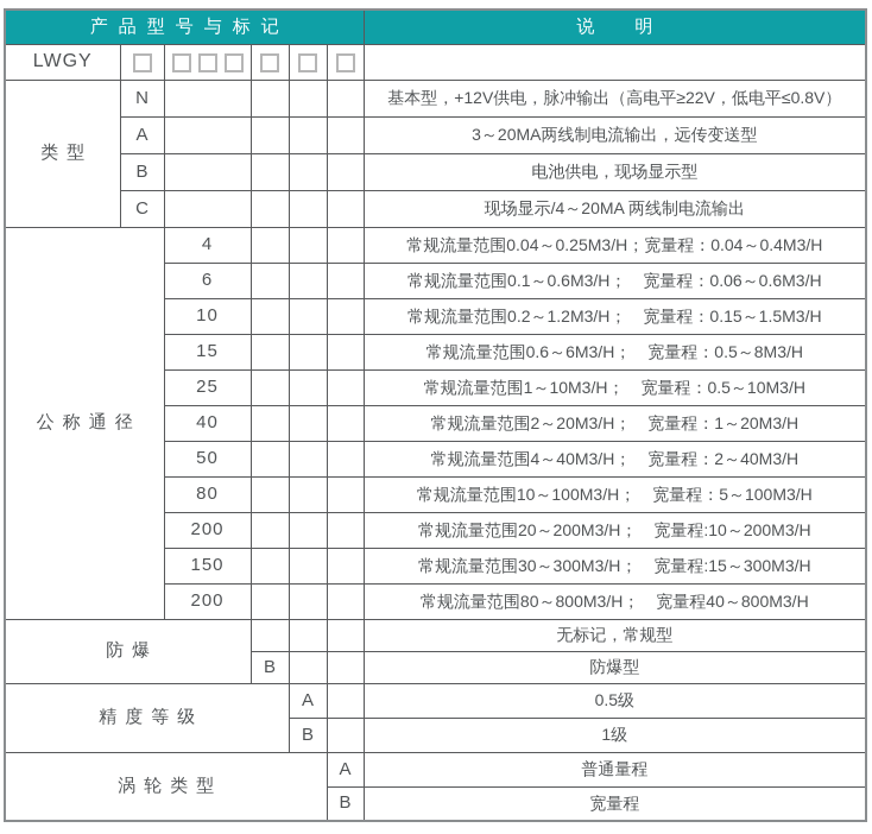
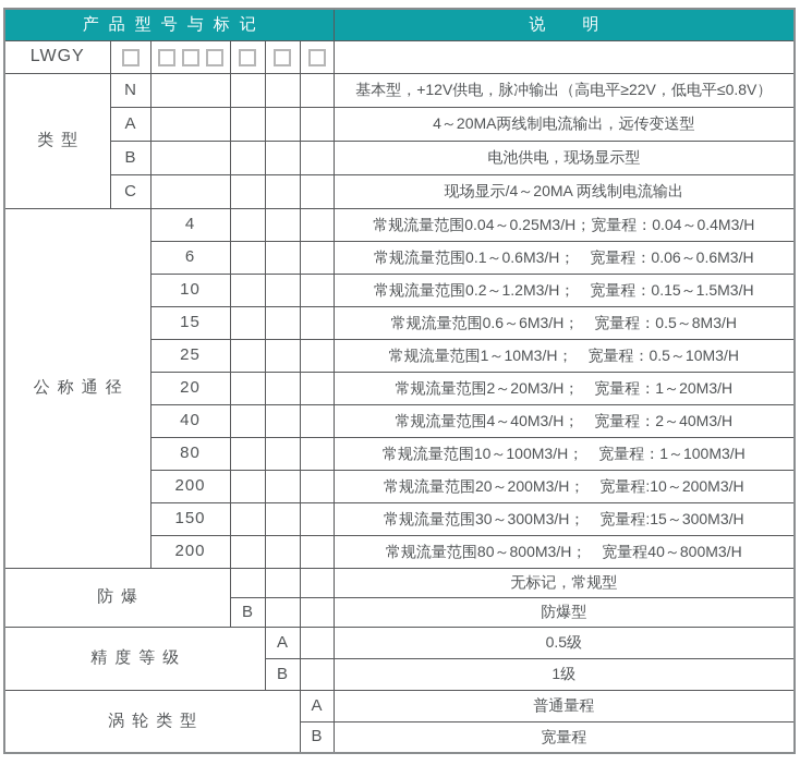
  产品型号与标记	说明
  LWGY
  类型	N					基本型，+12V供电，脉冲输出（高电平≥22V，低电平≤0.8V）
- A					3～20MA两线制电流输出，远传变送型
+ A					4～20MA两线制电流输出，远传变送型
  B					电池供电，现场显示型
  C					现场显示/4～20MA 两线制电流输出
  公称通径	4				常规流量范围0.04～0.25M3/H；宽量程：0.04～0.4M3/H
  6				常规流量范围0.1～0.6M3/H； 宽量程：0.06～0.6M3/H
  10				常规流量范围0.2～1.2M3/H； 宽量程：0.15～1.5M3/H
  15				常规流量范围0.6～6M3/H； 宽量程：0.5～8M3/H
  25				常规流量范围1～10M3/H； 宽量程：0.5～10M3/H
- 40				常规流量范围2～20M3/H； 宽量程：1～20M3/H
+ 20				常规流量范围2～20M3/H； 宽量程：1～20M3/H
- 50				常规流量范围4～40M3/H； 宽量程：2～40M3/H
+ 40				常规流量范围4～40M3/H； 宽量程：2～40M3/H
- 80				常规流量范围10～100M3/H； 宽量程：5～100M3/H
+ 80				常规流量范围10～100M3/H； 宽量程：1～100M3/H
  200				常规流量范围20～200M3/H； 宽量程:10～200M3/H
  150				常规流量范围30～300M3/H； 宽量程:15～300M3/H
  200				常规流量范围80～800M3/H； 宽量程40～800M3/H
  防爆				无标记，常规型
  B			防爆型
  精度等级	A		0.5级
  B		1级
  涡轮类型	A	普通量程
  B	宽量程
